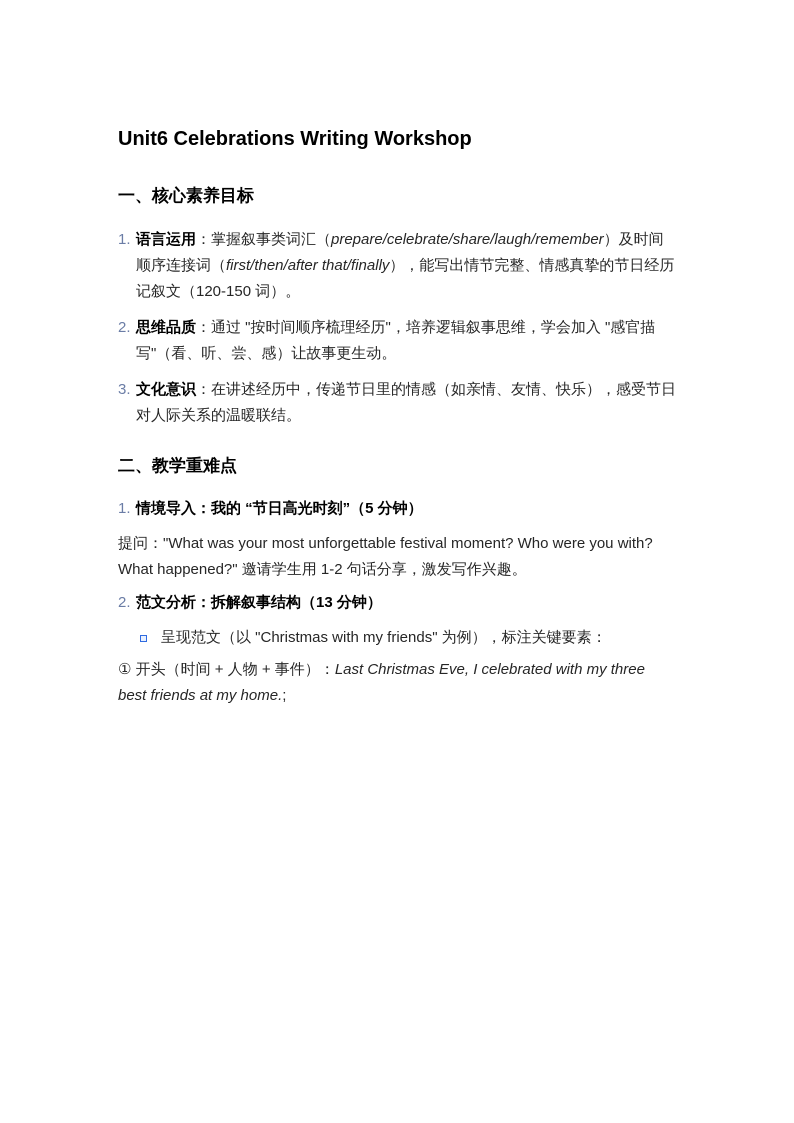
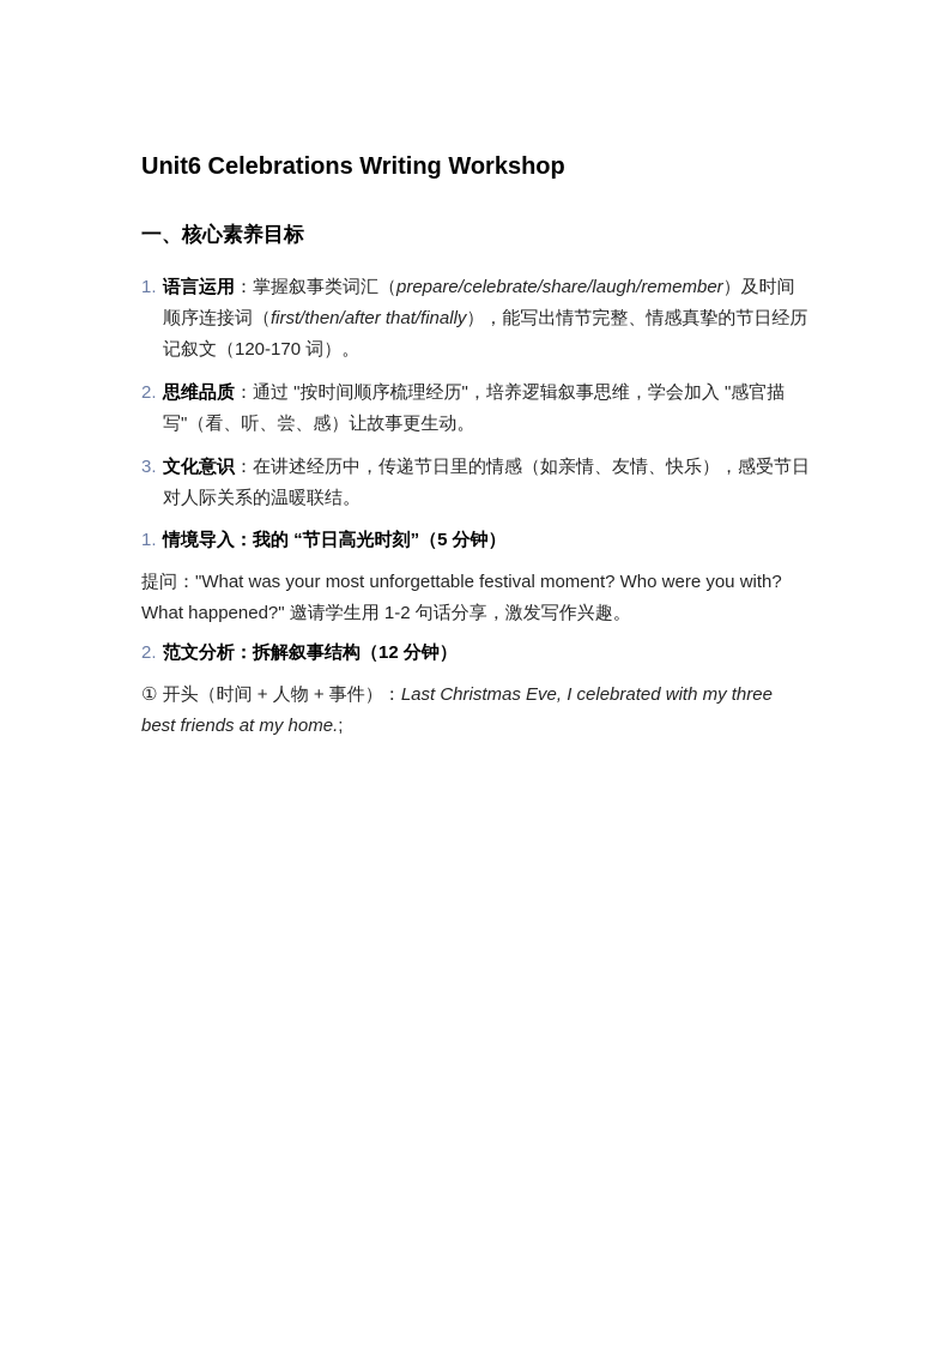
  Unit6 Celebrations Writing Workshop
  一、核心素养目标
  1.
- 语言运用：掌握叙事类词汇（prepare/celebrate/share/laugh/remember）及时间顺序连接词（first/then/after that/finally），能写出情节完整、情感真挚的节日经历记叙文（120-150 词）。
+ 语言运用：掌握叙事类词汇（prepare/celebrate/share/laugh/remember）及时间顺序连接词（first/then/after that/finally），能写出情节完整、情感真挚的节日经历记叙文（120-170 词）。
  2.
  思维品质：通过 "按时间顺序梳理经历"，培养逻辑叙事思维，学会加入 "感官描写"（看、听、尝、感）让故事更生动。
  3.
  文化意识：在讲述经历中，传递节日里的情感（如亲情、友情、快乐），感受节日对人际关系的温暖联结。
- 二、教学重难点
  1.
  情境导入：我的 “节日高光时刻”（5 分钟）
  提问："What was your most unforgettable festival moment? Who were you with? What happened?" 邀请学生用 1-2 句话分享，激发写作兴趣。
  2.
- 范文分析：拆解叙事结构（13 分钟）
+ 范文分析：拆解叙事结构（12 分钟）
- 呈现范文（以 "Christmas with my friends" 为例），标注关键要素：
  ① 开头（时间 + 人物 + 事件）：Last Christmas Eve, I celebrated with my three best friends at my home.;
